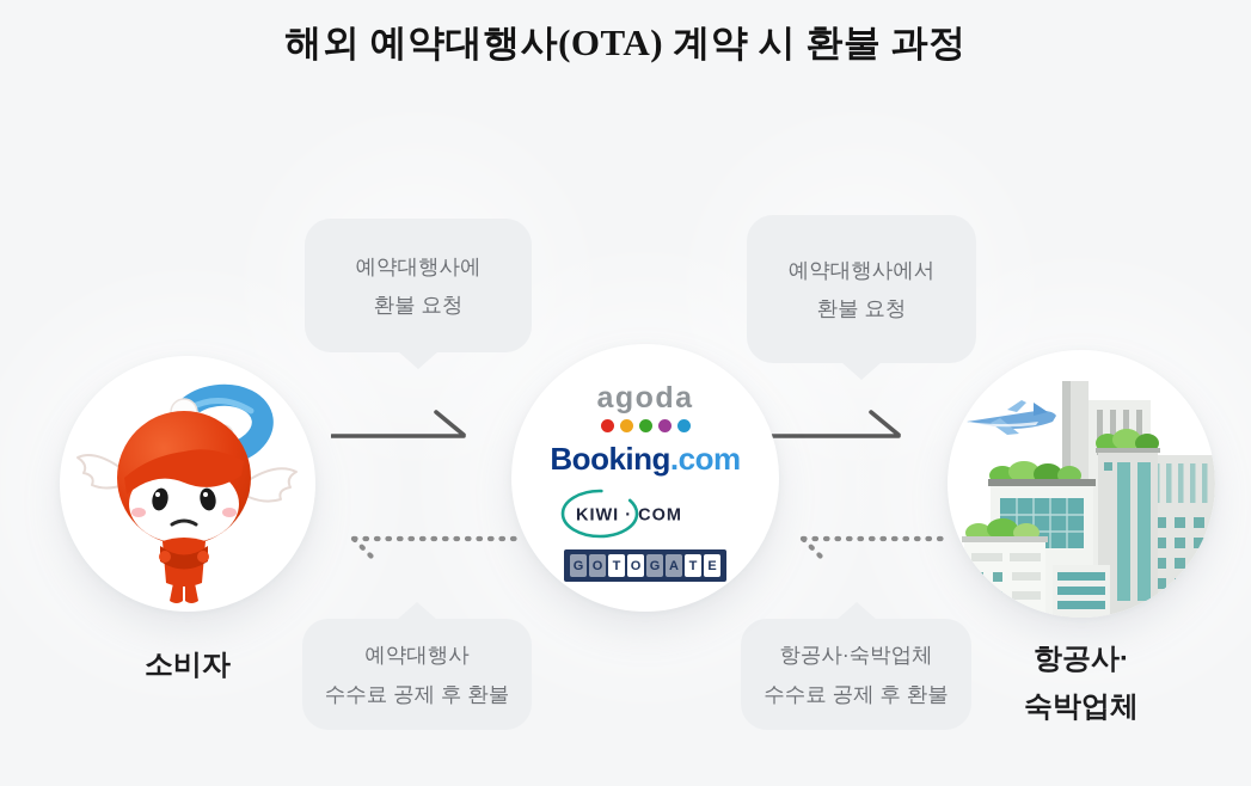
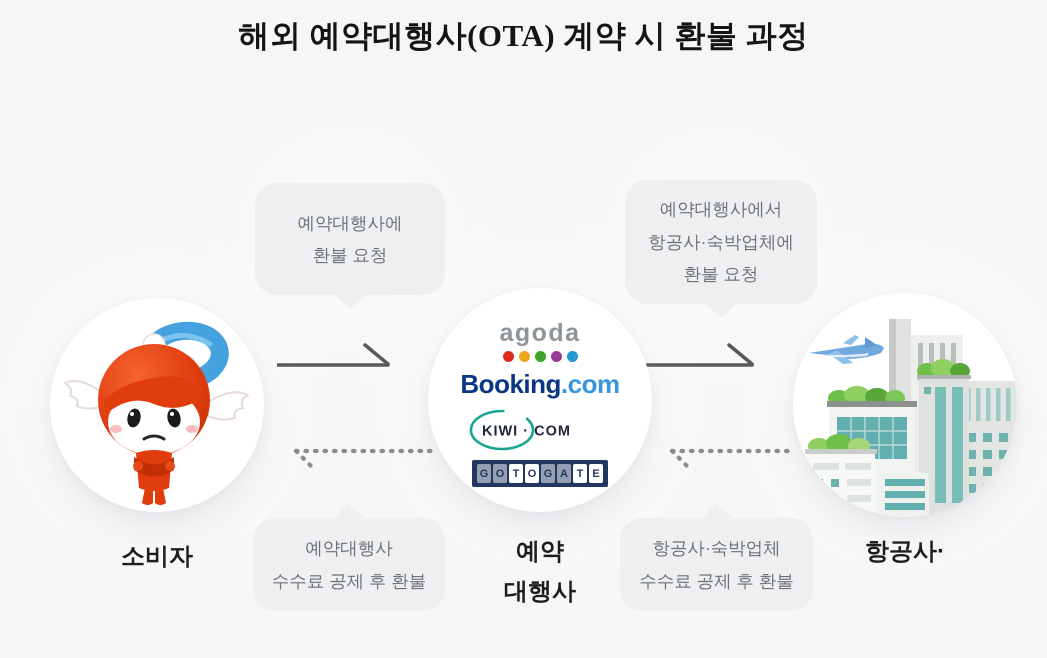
  해외 예약대행사(OTA) 계약 시 환불 과정
  예약대행사에
  환불 요청
  예약대행사에서
+ 항공사·숙박업체에
  환불 요청
  예약대행사
  수수료 공제 후 환불
  항공사·숙박업체
  수수료 공제 후 환불
  agoda
  Booking.com
  KIWI · COM
  G
  O
  T
  O
  G
  A
  T
  E
  소비자
+ 예약
+ 대행사
  항공사·
- 숙박업체
